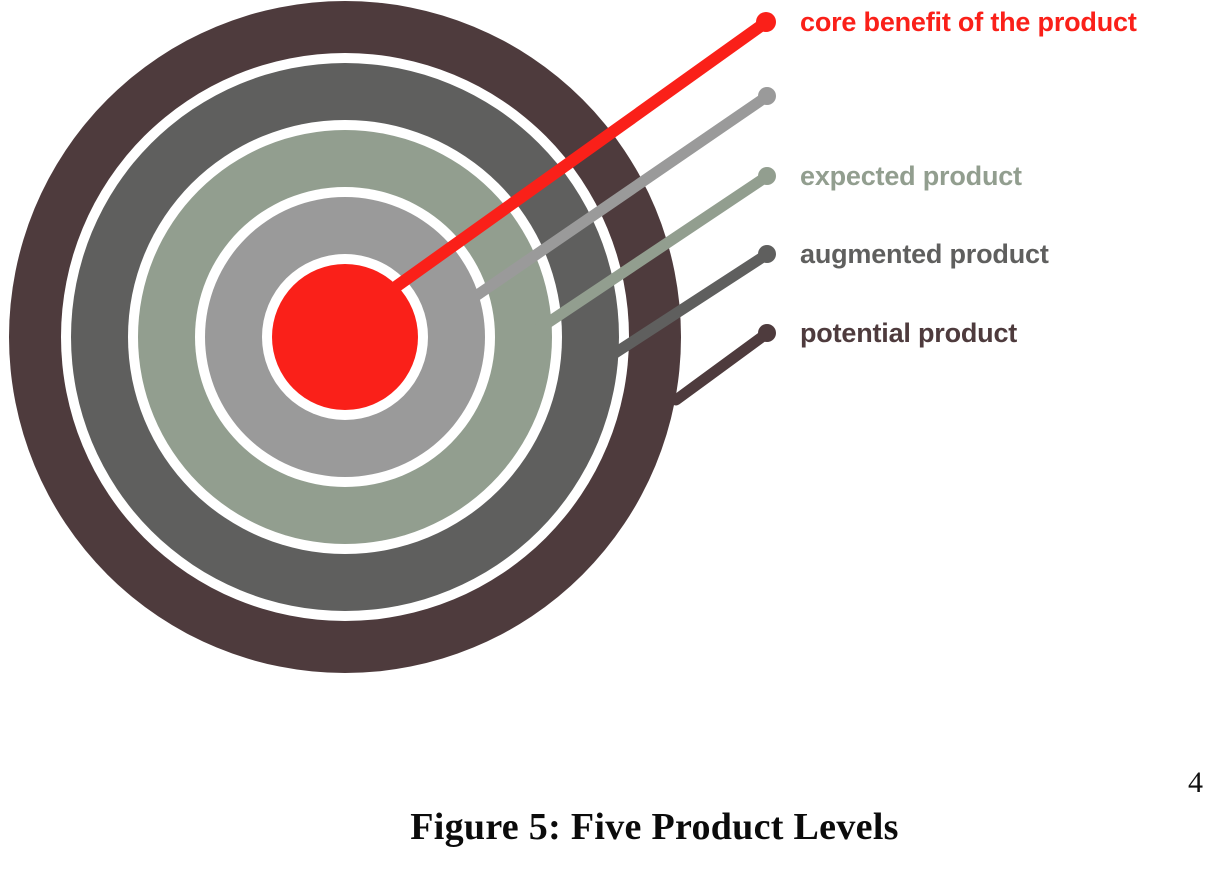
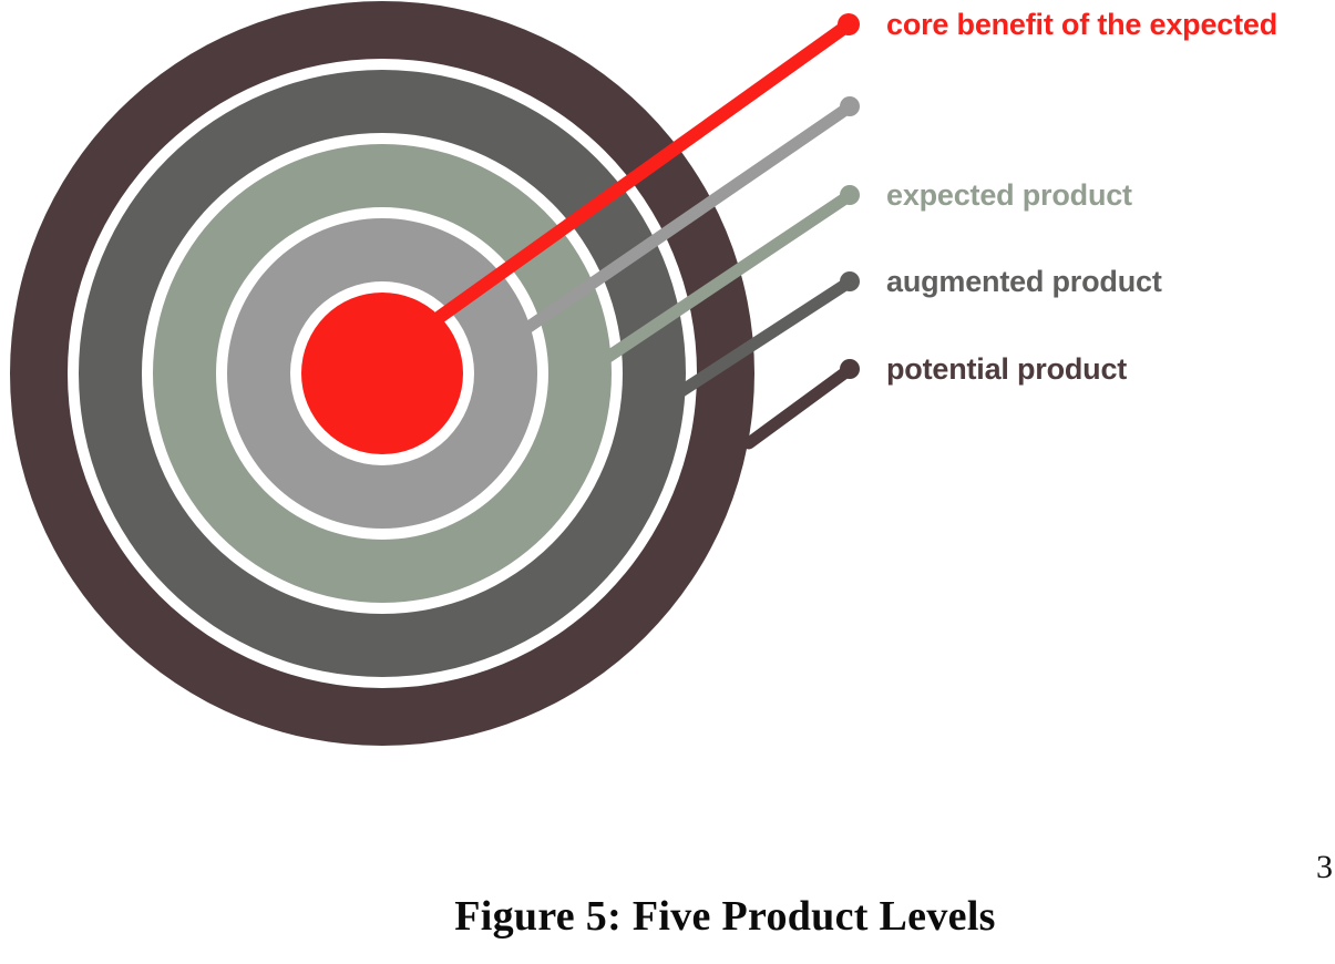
- core benefit of the product
+ core benefit of the expected
  expected product
  augmented product
  potential product
- 4
+ 3
  Figure 5: Five Product Levels
